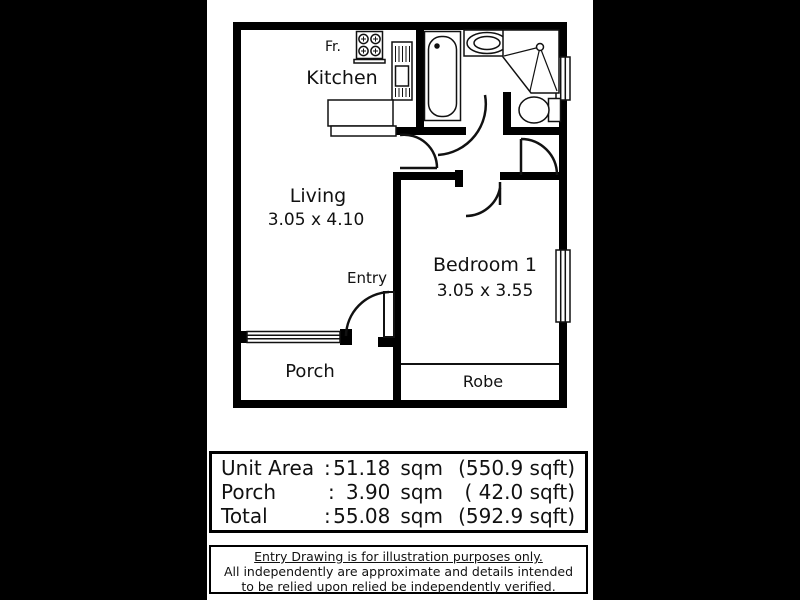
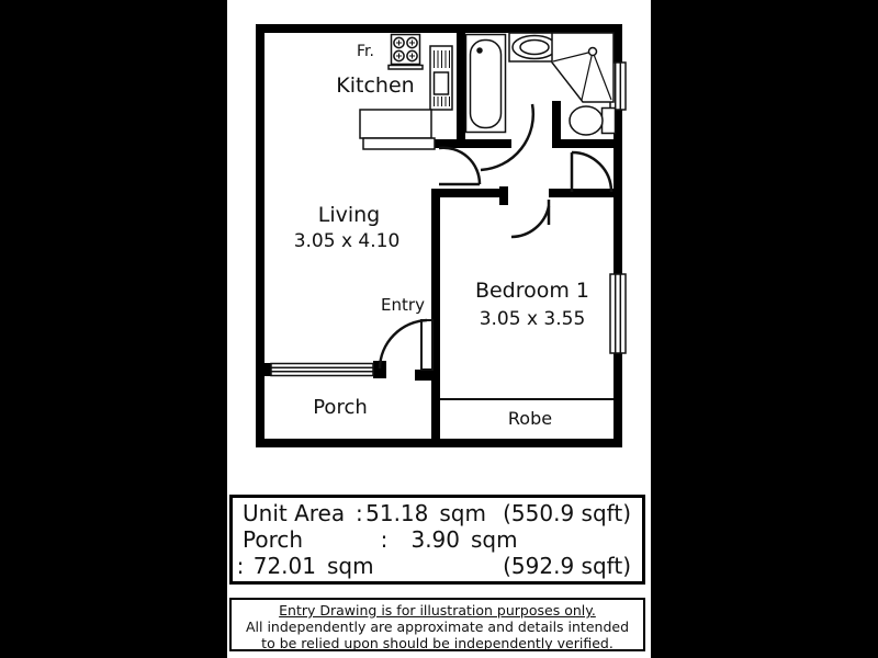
  Fr.
  Kitchen
  Living
  3.05 x 4.10
  Entry
  Bedroom 1
  3.05 x 3.55
  Robe
  Porch
  Unit Area
  :
  51.18
  sqm
  (550.9 sqft)
  Porch
  :
  3.90
  sqm
- ( 42.0 sqft)
- Total
  :
- 55.08
+ 72.01
  sqm
  (592.9 sqft)
  Entry Drawing is for illustration purposes only.
  All independently are approximate and details intended
- to be relied upon relied be independently verified.
+ to be relied upon should be independently verified.
